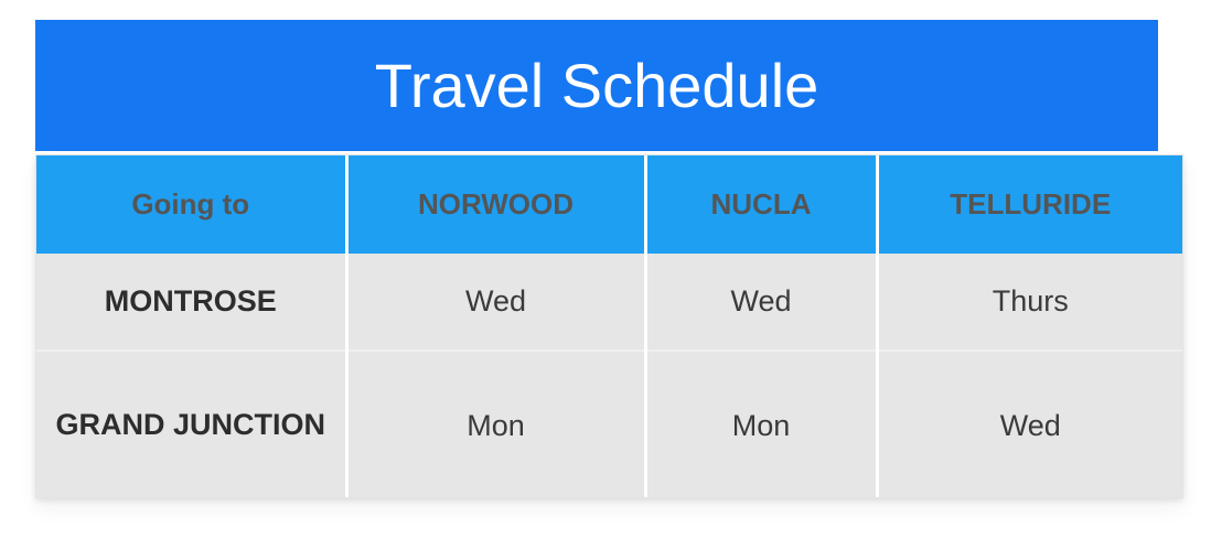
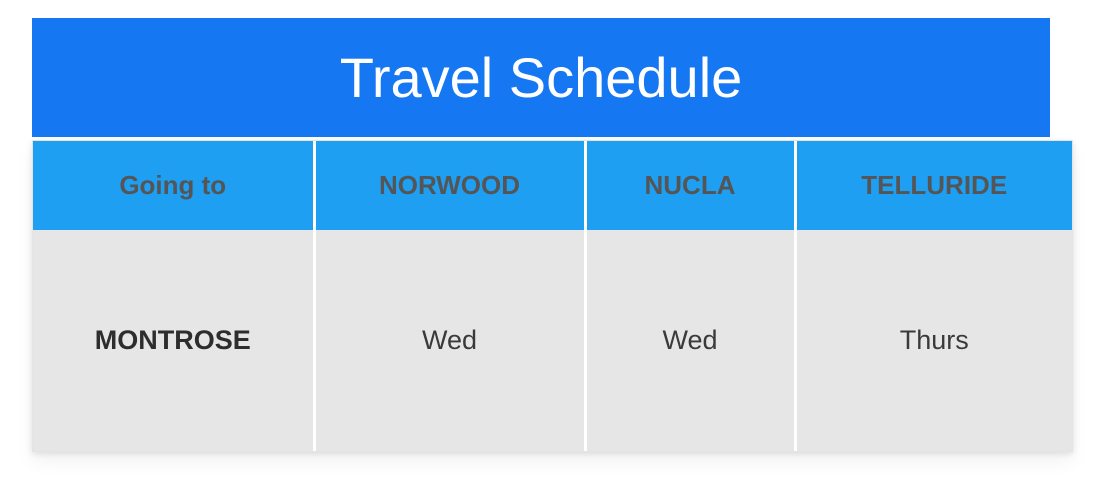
  Travel Schedule
  Going to	NORWOOD	NUCLA	TELLURIDE
  MONTROSE	Wed	Wed	Thurs
- GRAND JUNCTION	Mon	Mon	Wed
